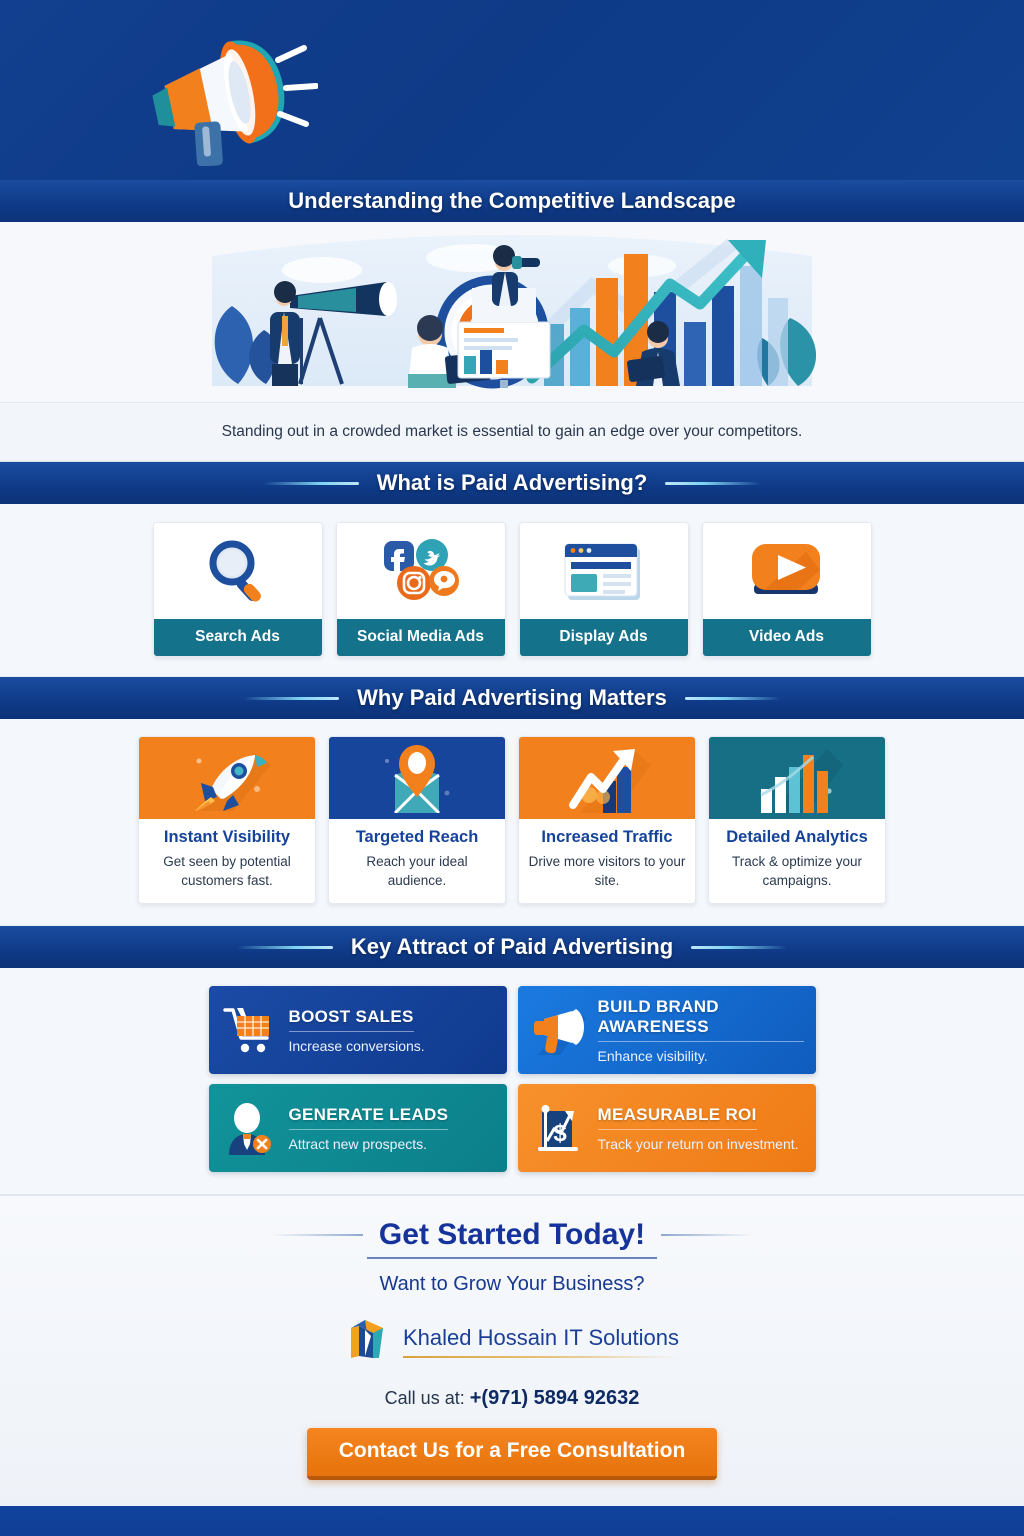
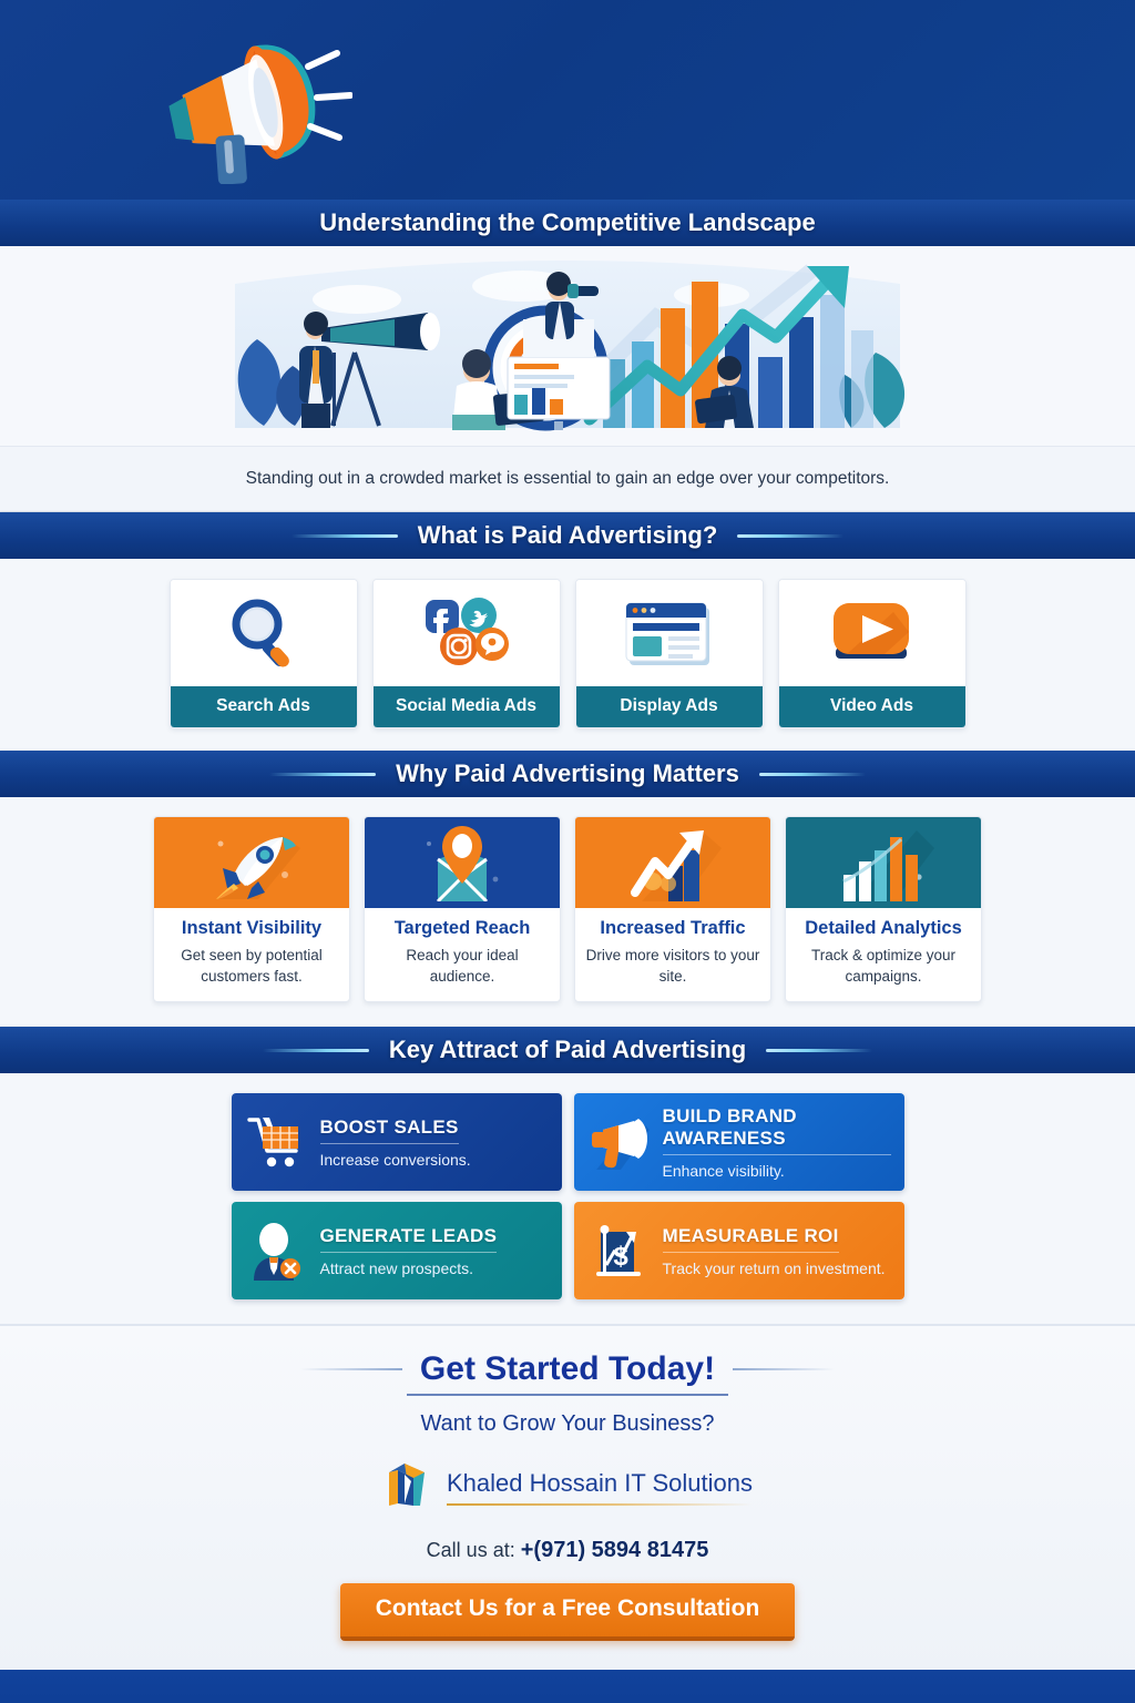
  Understanding the Competitive Landscape
  Standing out in a crowded market is essential to gain an edge over your competitors.
  What is Paid Advertising?
  Search Ads
  Social Media Ads
  Display Ads
  Video Ads
  Why Paid Advertising Matters
  Instant Visibility
  Get seen by potential customers fast.
  Targeted Reach
  Reach your ideal audience.
  Increased Traffic
  Drive more visitors to your site.
  Detailed Analytics
  Track & optimize your campaigns.
  Key Attract of Paid Advertising
  BOOST SALES
  Increase conversions.
  BUILD BRAND AWARENESS
  Enhance visibility.
  GENERATE LEADS
  Attract new prospects.
  $
  MEASURABLE ROI
  Track your return on investment.
  Get Started Today!
  Want to Grow Your Business?
  Khaled Hossain IT Solutions
- Call us at: +(971) 5894 92632
+ Call us at: +(971) 5894 81475
  Contact Us for a Free Consultation
